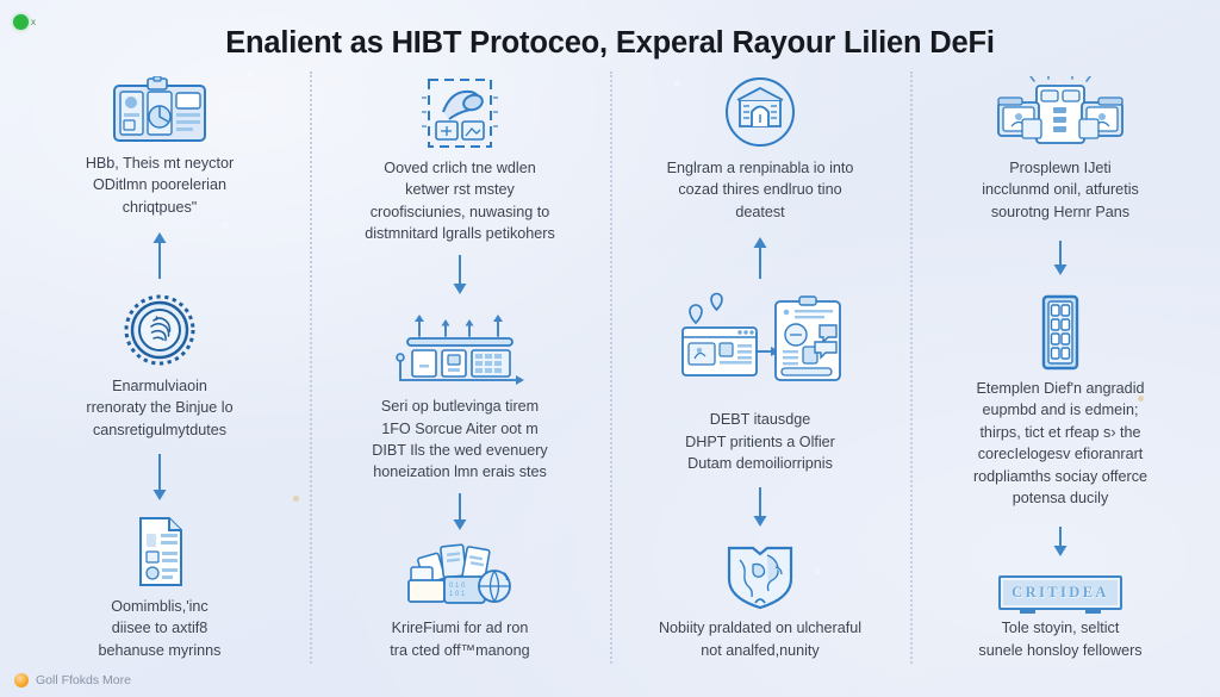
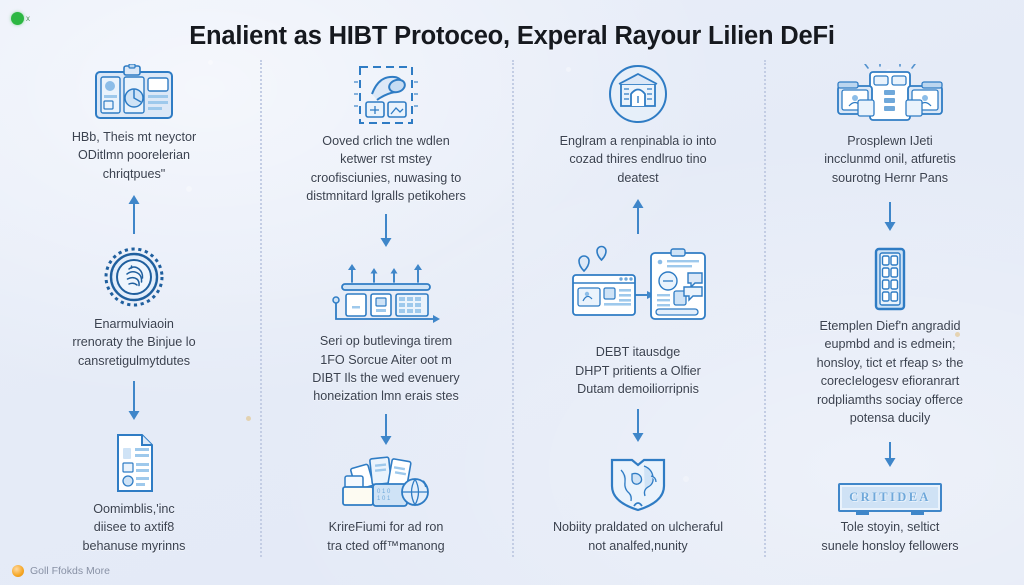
  x
  Enalient as HIBT Protoceo, Experal Rayour Lilien DeFi
  HBb, Theis mt neyctor
  ODitlmn poorelerian
  chriqtpues"
  Enarmulviaoin
  rrenoraty the Binjue lo
  cansretigulmytdutes
  Oomimblis,'inc
  diisee to axtif8
  behanuse myrinns
  Ooved crlich tne wdlen
  ketwer rst mstey
  croofisciunies, nuwasing to
  distmnitard lgralls petikohers
  Seri op butlevinga tirem
  1FO Sorcue Aiter oot m
  DIBT Ils the wed evenuery
  honeization lmn erais stes
  KrireFiumi for ad ron
  tra cted off™manong
  Englram a renpinabla io into
  cozad thires endlruo tino
  deatest
  DEBT itausdge
  DHPT pritients a Olfier
  Dutam demoiliorripnis
  Nobiity praldated on ulcheraful
  not analfed,nunity
  Prosplewn IJeti
  incclunmd onil, atfuretis
  sourotng Hernr Pans
  Etemplen Dief'n angradid
  eupmbd and is edmein;
- thirps, tict et rfeap s› the
+ honsloy, tict et rfeap s› the
  corecIelogesv efioranrart
  rodpliamths sociay offerce
  potensa ducily
  CRITIDEA
  Tole stoyin, seltict
  sunele honsloy fellowers
  Goll Ffokds More
